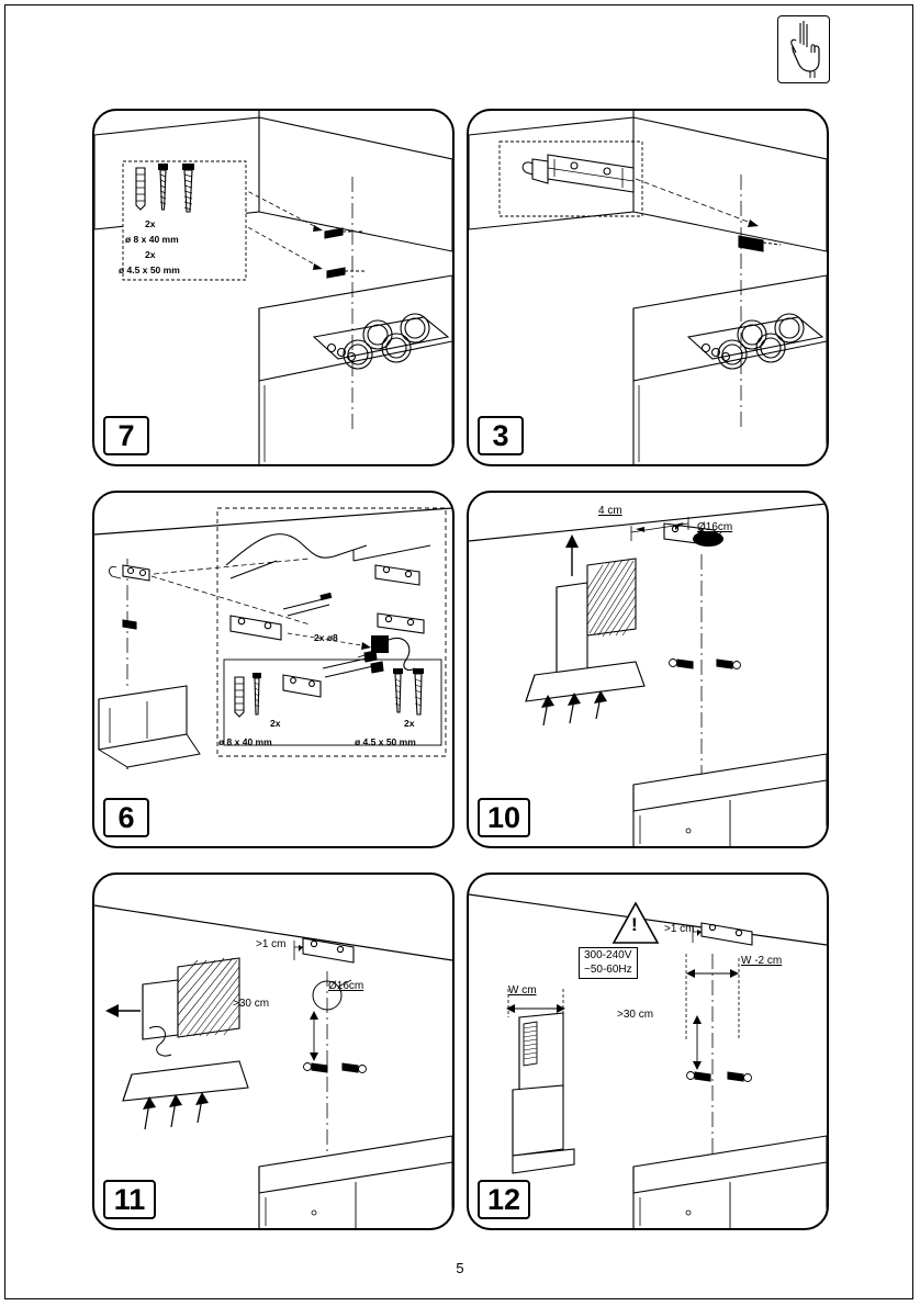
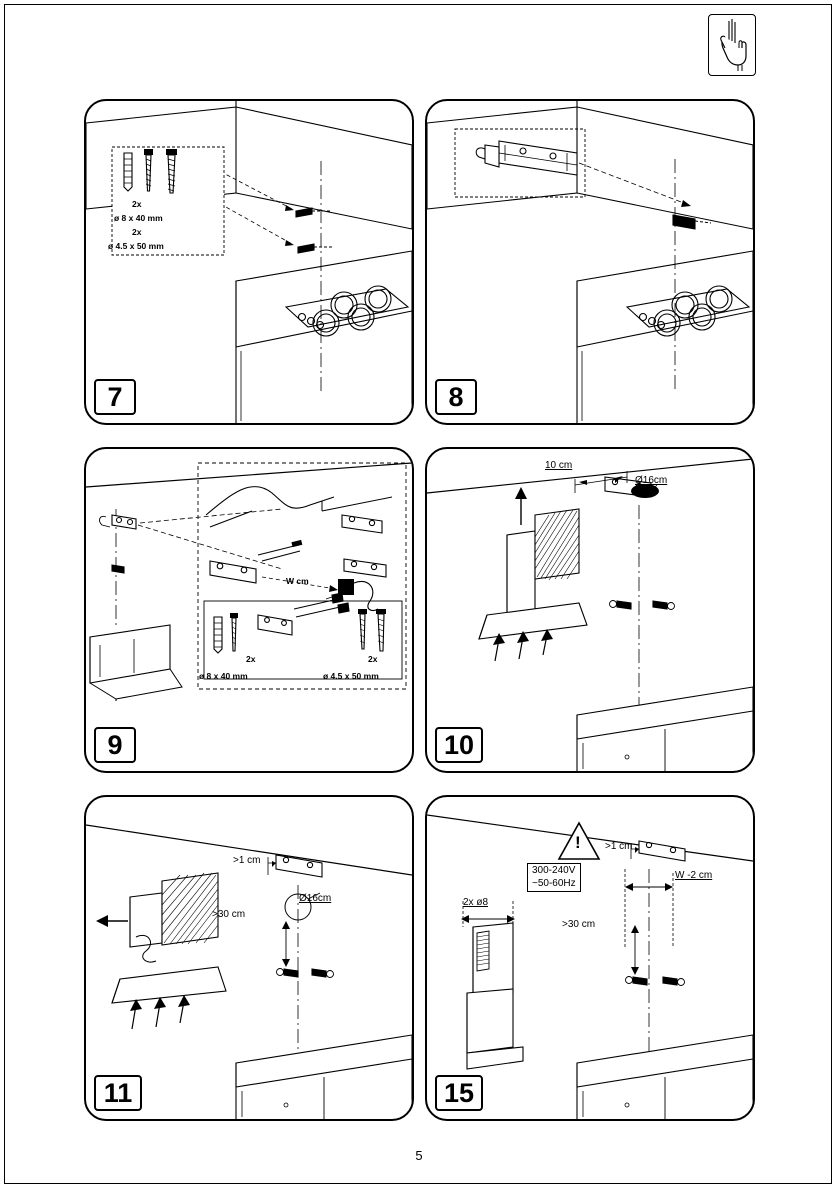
  2x
  ø 8 x 40 mm
  2x
  ø 4.5 x 50 mm
  7
- 3
+ 8
- 2x ø8
+ W cm
  2x
  ø 8 x 40 mm
  2x
  ø 4.5 x 50 mm
- 6
+ 9
- 4 cm
+ 10 cm
  Ø16cm
  10
  >1 cm
  Ø16cm
  >30 cm
  11
  !
  >1 cm
  300-240V
  ~50-60Hz
  W -2 cm
- W cm
+ 2x ø8
  >30 cm
- 12
+ 15
  5
